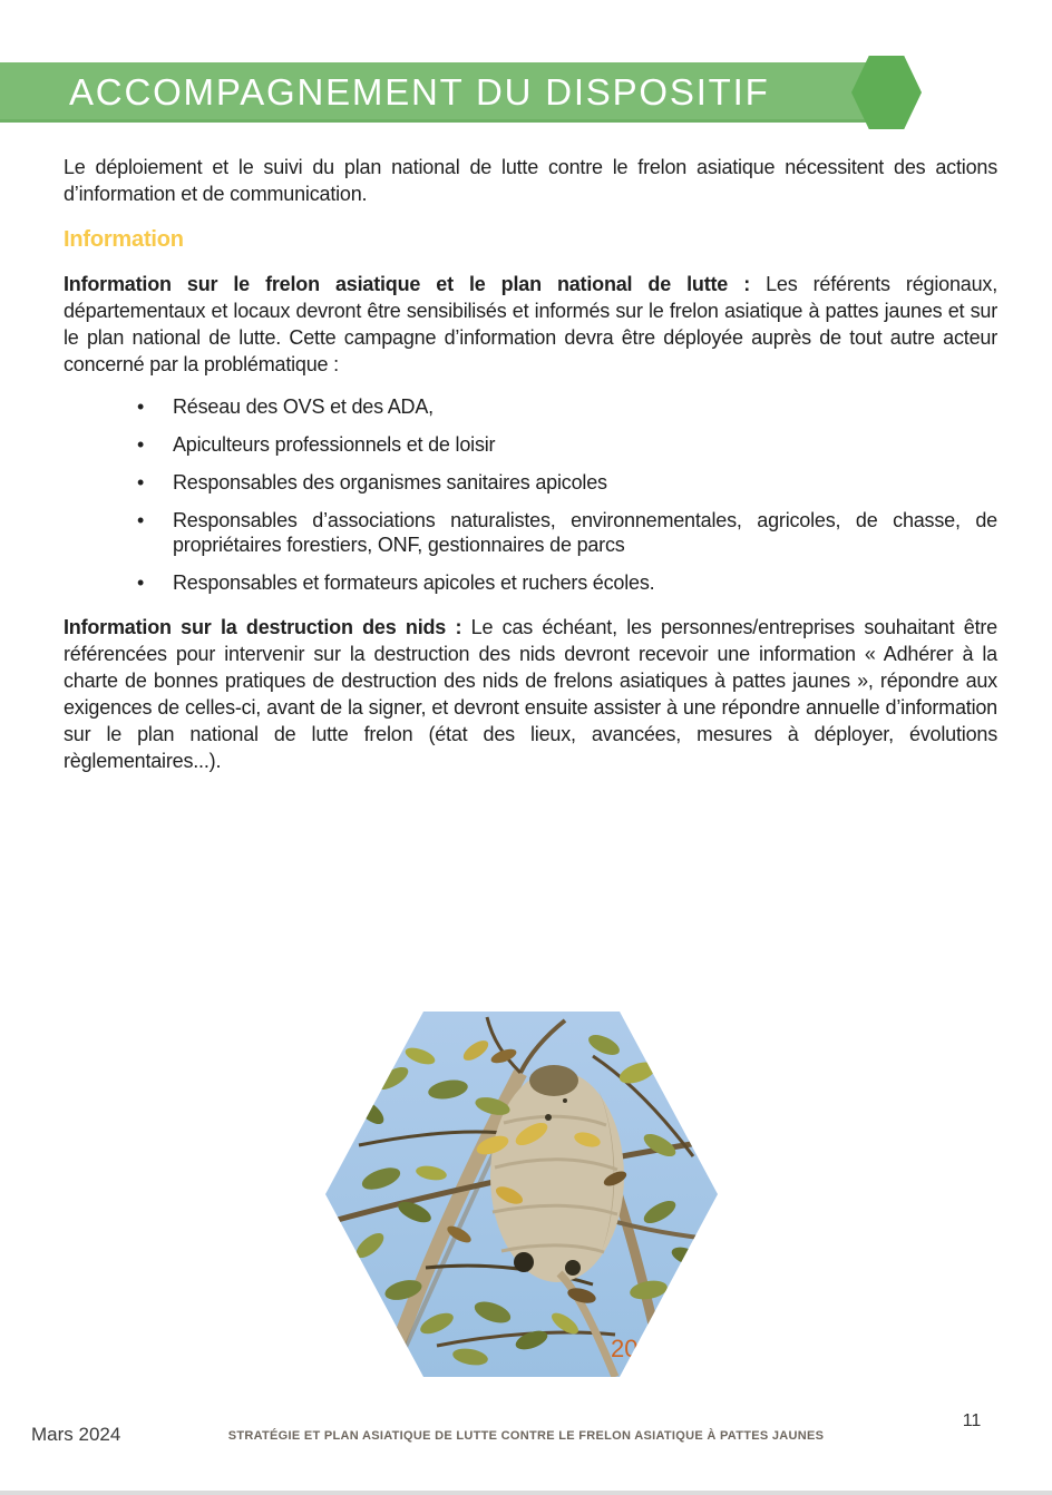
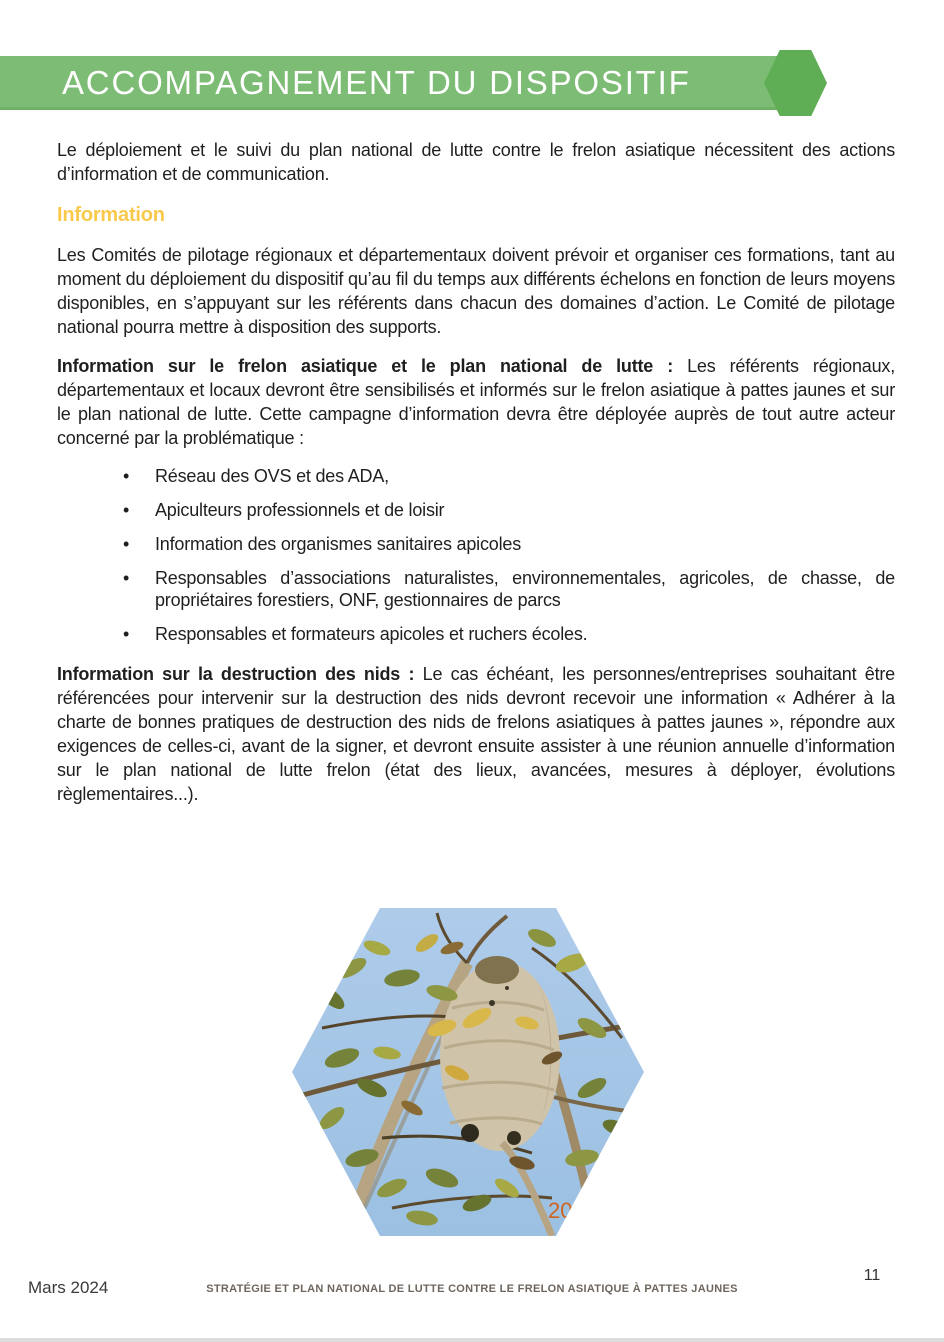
  ACCOMPAGNEMENT DU DISPOSITIF
  Le déploiement et le suivi du plan national de lutte contre le frelon asiatique nécessitent des actions d’information et de communication.
  Information
+ Les Comités de pilotage régionaux et départementaux doivent prévoir et organiser ces formations, tant au moment du déploiement du dispositif qu’au fil du temps aux différents échelons en fonction de leurs moyens disponibles, en s’appuyant sur les référents dans chacun des domaines d’action. Le Comité de pilotage national pourra mettre à disposition des supports.
  Information sur le frelon asiatique et le plan national de lutte : Les référents régionaux, départementaux et locaux devront être sensibilisés et informés sur le frelon asiatique à pattes jaunes et sur le plan national de lutte. Cette campagne d’information devra être déployée auprès de tout autre acteur concerné par la problématique :
  Réseau des OVS et des ADA,
  Apiculteurs professionnels et de loisir
- Responsables des organismes sanitaires apicoles
+ Information des organismes sanitaires apicoles
  Responsables d’associations naturalistes, environnementales, agricoles, de chasse, de propriétaires forestiers, ONF, gestionnaires de parcs
  Responsables et formateurs apicoles et ruchers écoles.
- Information sur la destruction des nids : Le cas échéant, les personnes/entreprises souhaitant être référencées pour intervenir sur la destruction des nids devront recevoir une information « Adhérer à la charte de bonnes pratiques de destruction des nids de frelons asiatiques à pattes jaunes », répondre aux exigences de celles-ci, avant de la signer, et devront ensuite assister à une répondre annuelle d’information sur le plan national de lutte frelon (état des lieux, avancées, mesures à déployer, évolutions règlementaires...).
+ Information sur la destruction des nids : Le cas échéant, les personnes/entreprises souhaitant être référencées pour intervenir sur la destruction des nids devront recevoir une information « Adhérer à la charte de bonnes pratiques de destruction des nids de frelons asiatiques à pattes jaunes », répondre aux exigences de celles-ci, avant de la signer, et devront ensuite assister à une réunion annuelle d’information sur le plan national de lutte frelon (état des lieux, avancées, mesures à déployer, évolutions règlementaires...).
  20
  Mars 2024
- STRATÉGIE ET PLAN ASIATIQUE DE LUTTE CONTRE LE FRELON ASIATIQUE À PATTES JAUNES
+ STRATÉGIE ET PLAN NATIONAL DE LUTTE CONTRE LE FRELON ASIATIQUE À PATTES JAUNES
  11
